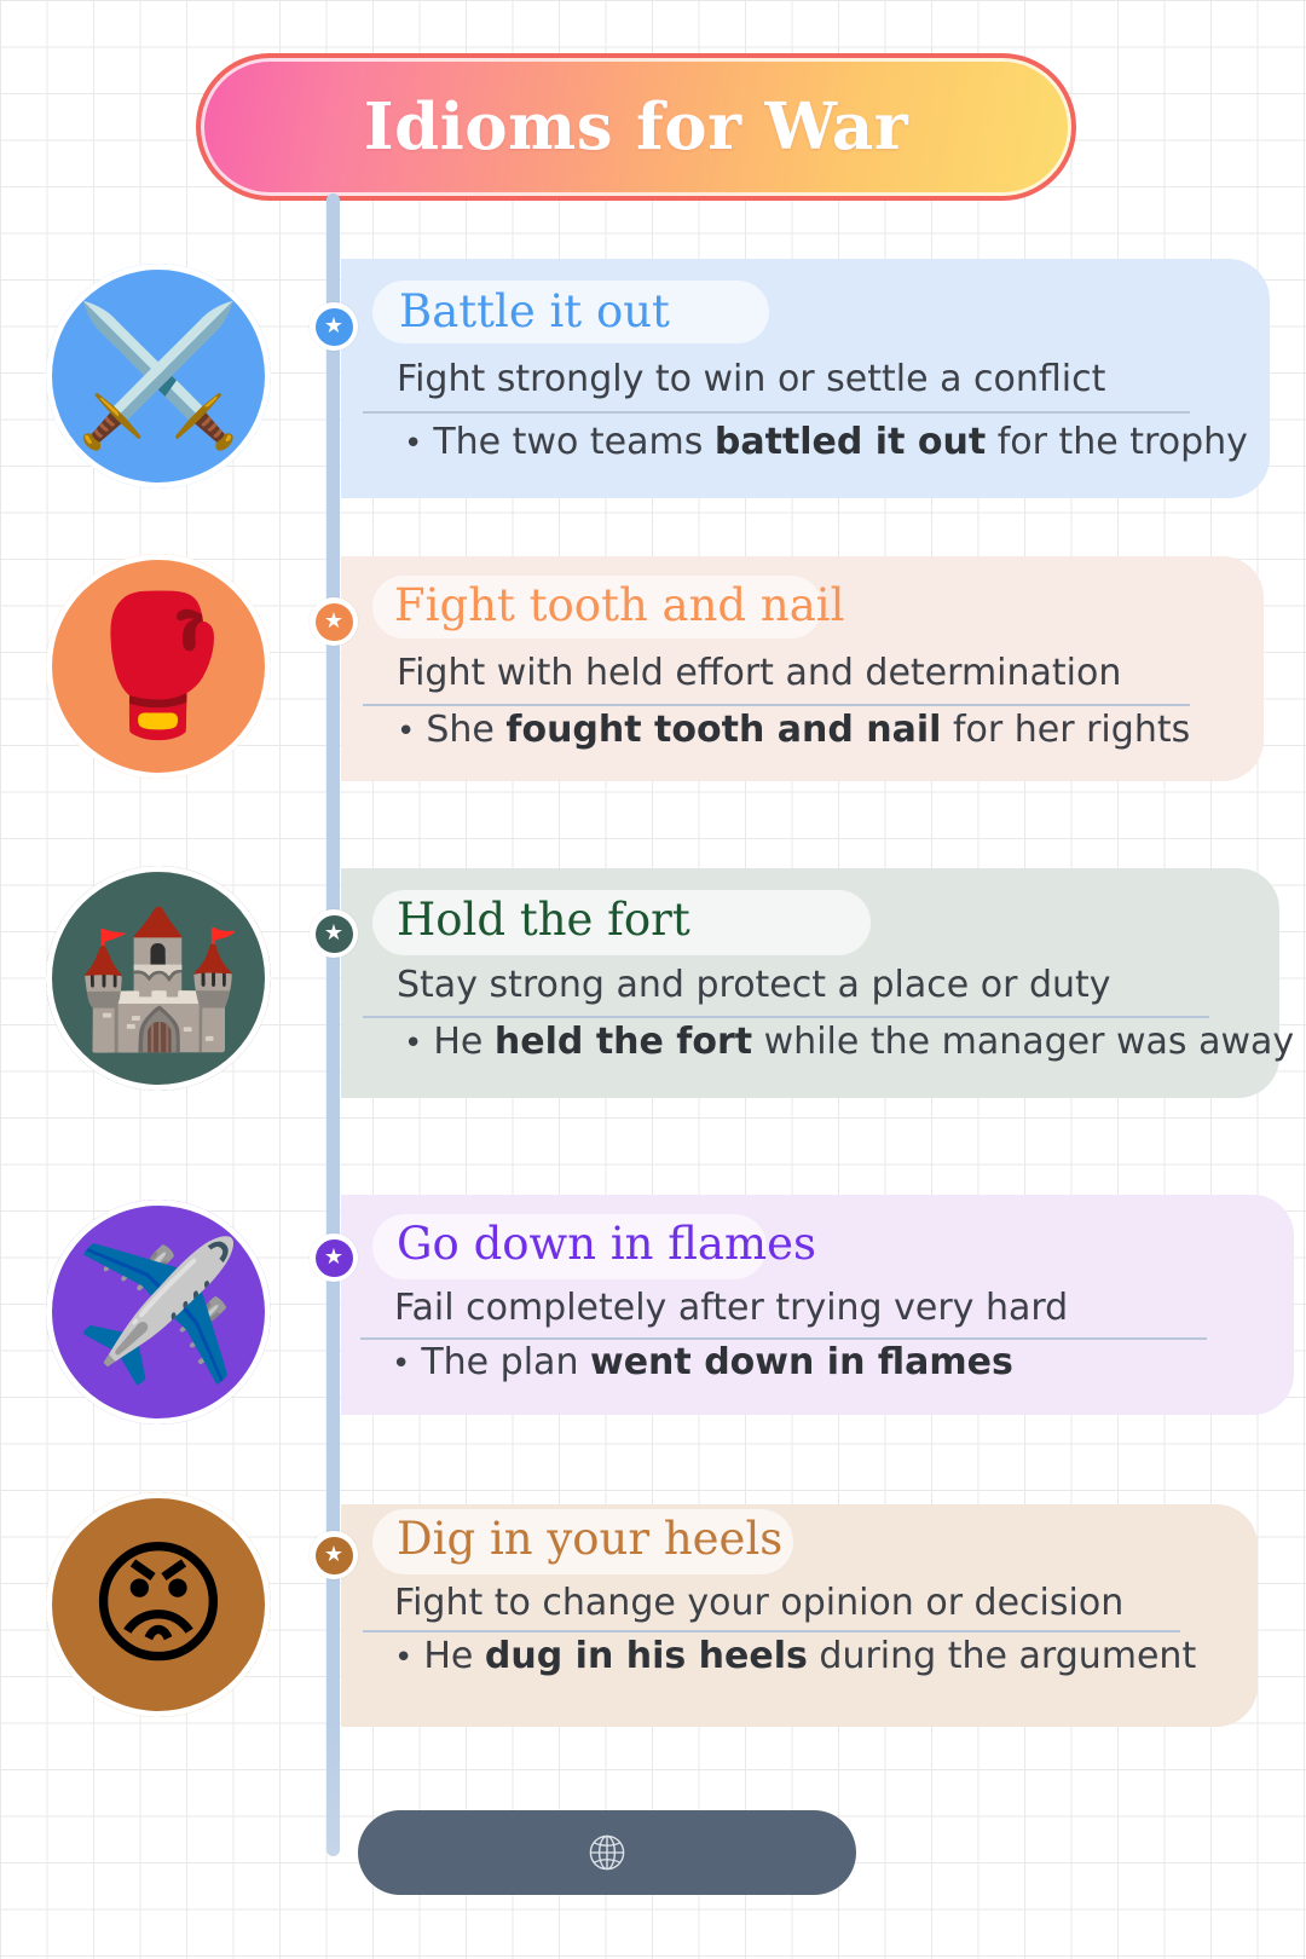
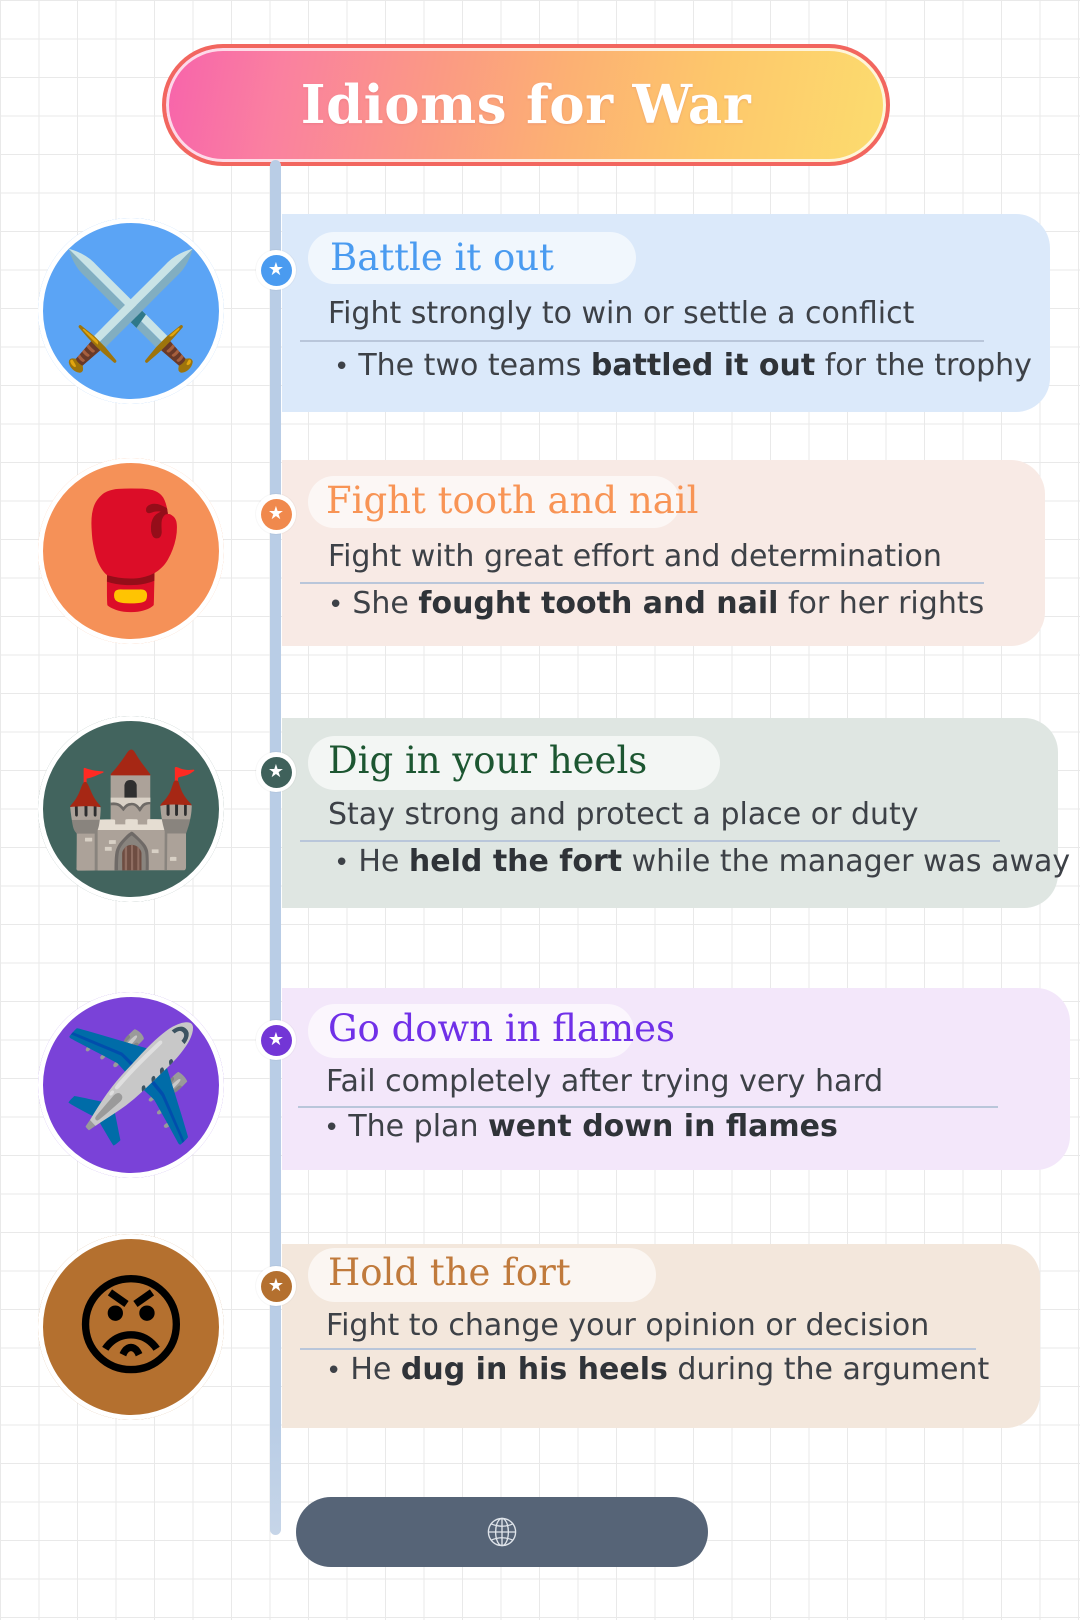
  Idioms for War
  ⚔️
  ★
  Battle it out
  Fight strongly to win or settle a conflict
  • The two teams battled it out for the trophy
  🥊
  ★
  Fight tooth and nail
- Fight with held effort and determination
+ Fight with great effort and determination
  • She fought tooth and nail for her rights
  🏰
  ★
- Hold the fort
+ Dig in your heels
  Stay strong and protect a place or duty
  • He held the fort while the manager was away
  ✈️
  ★
  Go down in flames
  Fail completely after trying very hard
  • The plan went down in flames
  😡
  ★
- Dig in your heels
+ Hold the fort
  Fight to change your opinion or decision
  • He dug in his heels during the argument
